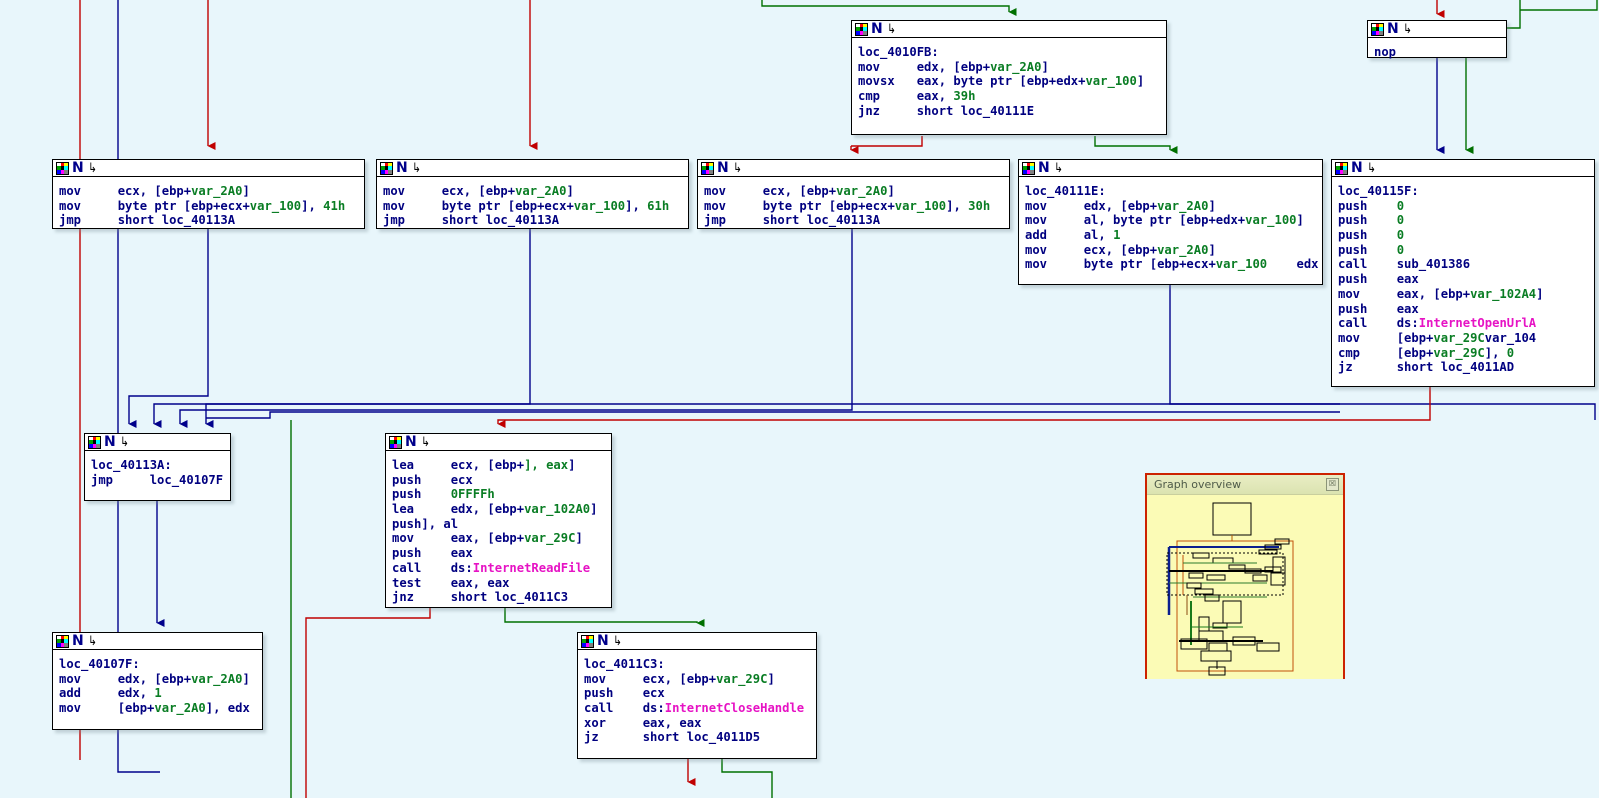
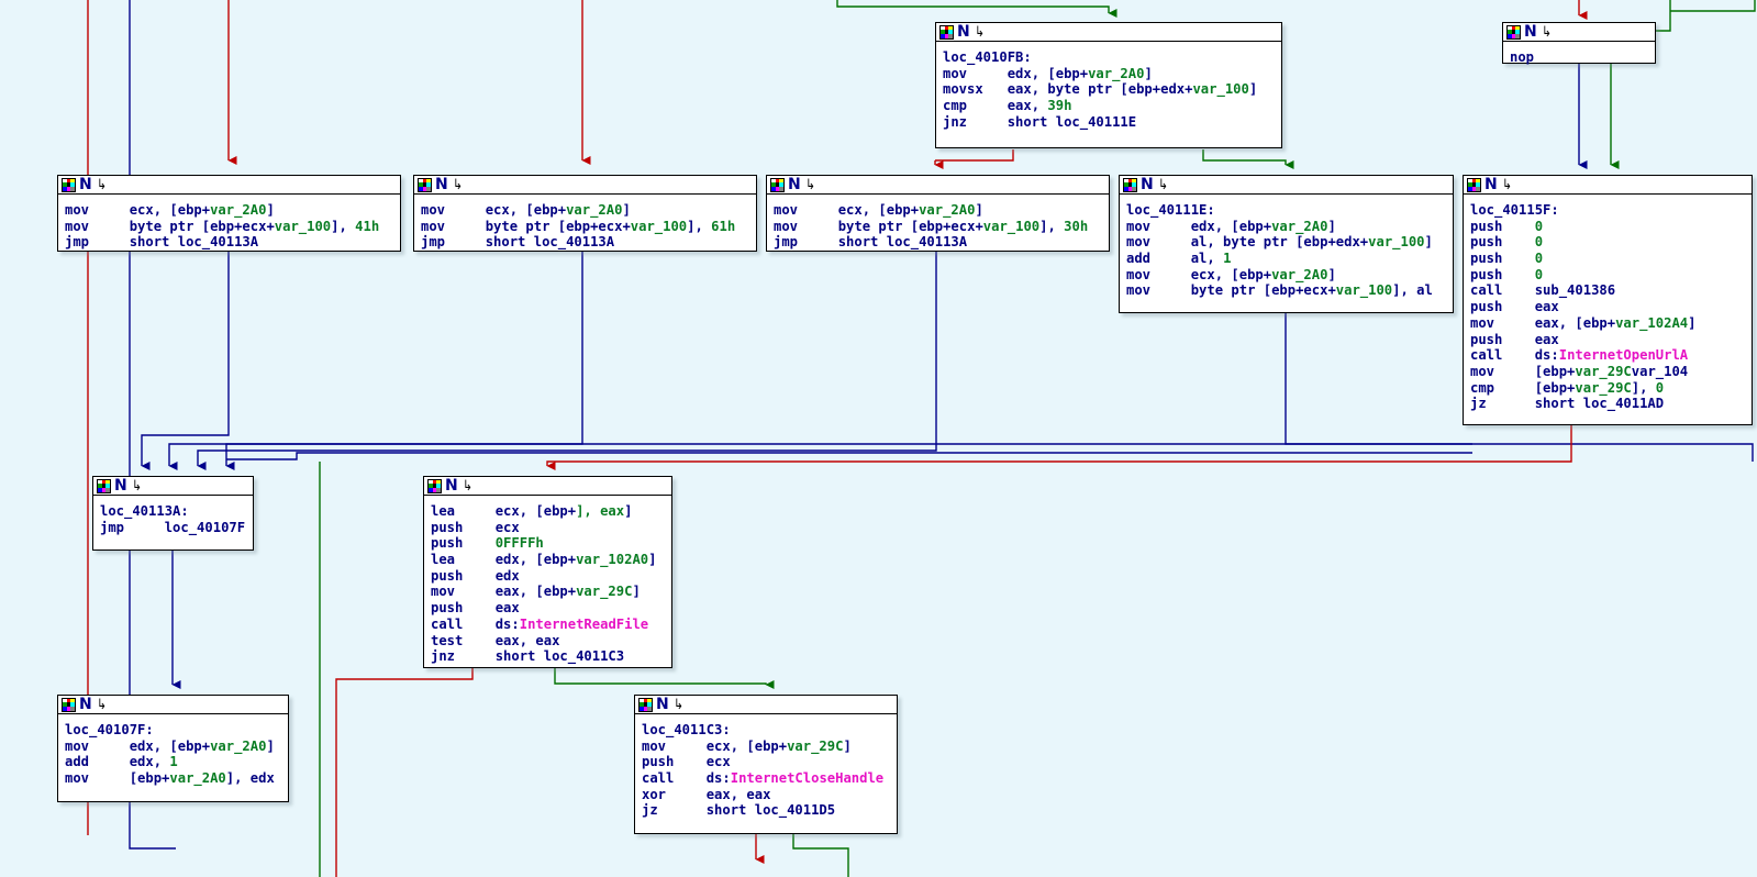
  N
  ↳
  loc_4010FB:
  mov edx, [ebp+var_2A0]
  movsx eax, byte ptr [ebp+edx+var_100]
  cmp eax, 39h
  jnz short loc_40111E
  N
  ↳
  nop
  N
  ↳
  mov ecx, [ebp+var_2A0]
  mov byte ptr [ebp+ecx+var_100], 41h
  jmp short loc_40113A
  N
  ↳
  mov ecx, [ebp+var_2A0]
  mov byte ptr [ebp+ecx+var_100], 61h
  jmp short loc_40113A
  N
  ↳
  mov ecx, [ebp+var_2A0]
  mov byte ptr [ebp+ecx+var_100], 30h
  jmp short loc_40113A
  N
  ↳
  loc_40111E:
  mov edx, [ebp+var_2A0]
  mov al, byte ptr [ebp+edx+var_100]
  add al, 1
  mov ecx, [ebp+var_2A0]
- mov byte ptr [ebp+ecx+var_100 edx
+ mov byte ptr [ebp+ecx+var_100], al
  N
  ↳
  loc_40115F:
  push 0
  push 0
  push 0
  push 0
  call sub_401386
  push eax
  mov eax, [ebp+var_102A4]
  push eax
  call ds:InternetOpenUrlA
  mov [ebp+var_29Cvar_104
  cmp [ebp+var_29C], 0
  jz short loc_4011AD
  N
  ↳
  loc_40113A:
  jmp loc_40107F
  N
  ↳
  lea ecx, [ebp+], eax]
  push ecx
  push 0FFFFh
  lea edx, [ebp+var_102A0]
- push], al
+ push edx
  mov eax, [ebp+var_29C]
  push eax
  call ds:InternetReadFile
  test eax, eax
  jnz short loc_4011C3
  N
  ↳
  loc_40107F:
  mov edx, [ebp+var_2A0]
  add edx, 1
  mov [ebp+var_2A0], edx
  N
  ↳
  loc_4011C3:
  mov ecx, [ebp+var_29C]
  push ecx
  call ds:InternetCloseHandle
  xor eax, eax
  jz short loc_4011D5
- Graph overview
- ☒
